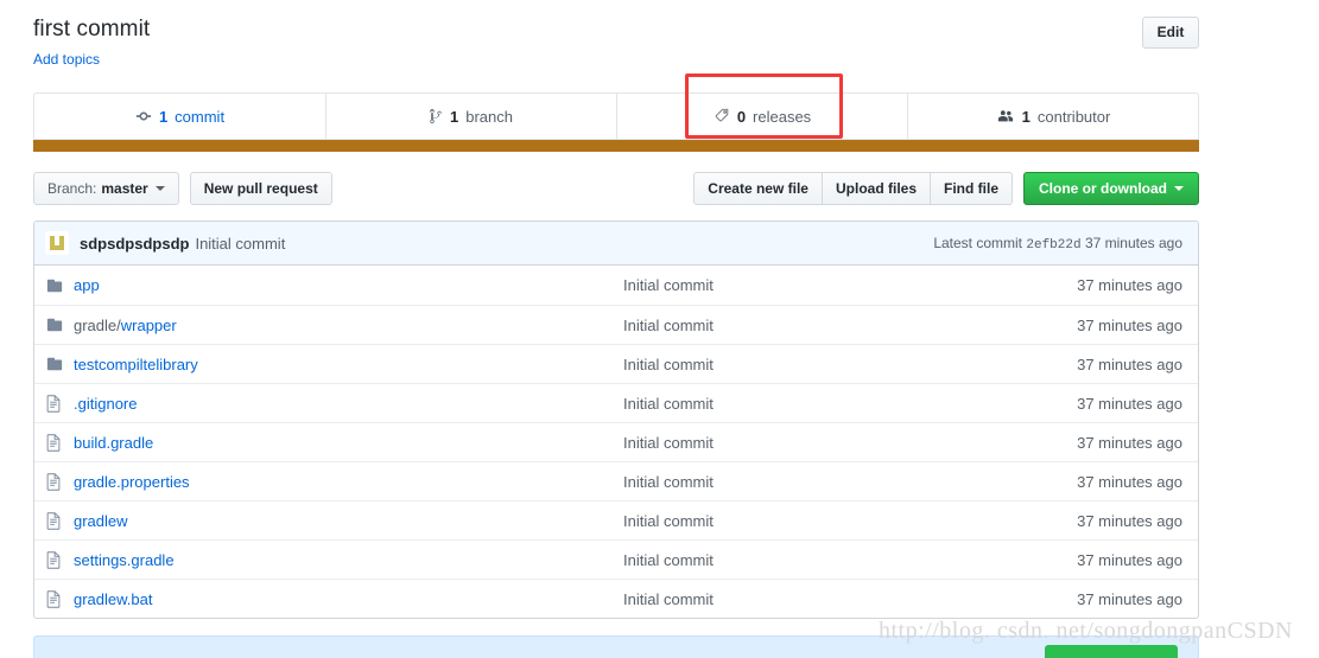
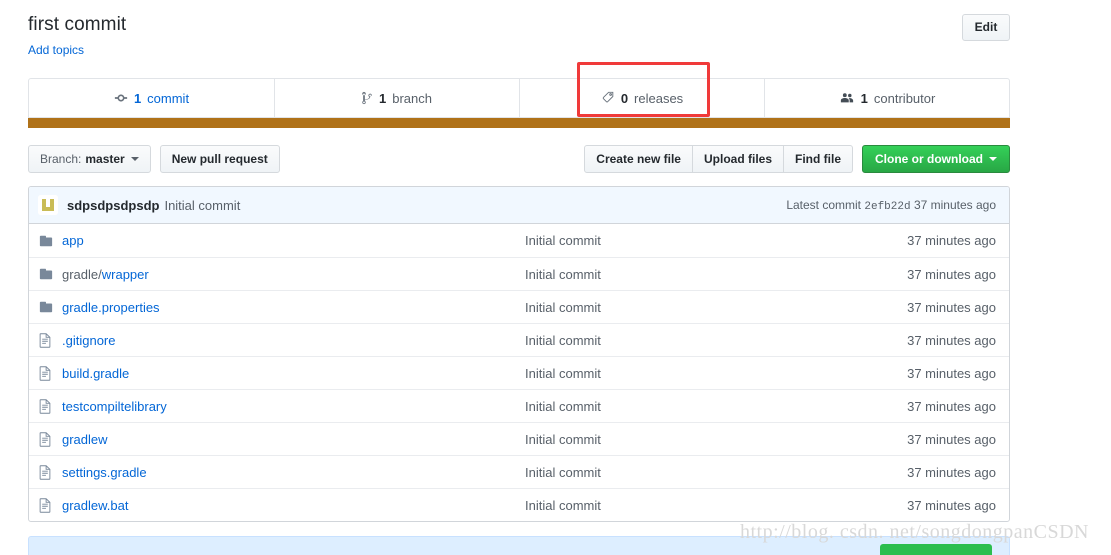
  first commit
  Add topics
  Edit
  1
  commit
  1
  branch
  0
  releases
  1
  contributor
  Branch:
  master
  New pull request
  Create new file
  Upload files
  Find file
  Clone or download
  sdpsdpsdpsdp
  Initial commit
  Latest commit 2efb22d 37 minutes ago
  app
  Initial commit
  37 minutes ago
  gradle/wrapper
  Initial commit
  37 minutes ago
- testcompiltelibrary
+ gradle.properties
  Initial commit
  37 minutes ago
  .gitignore
  Initial commit
  37 minutes ago
  build.gradle
  Initial commit
  37 minutes ago
- gradle.properties
+ testcompiltelibrary
  Initial commit
  37 minutes ago
  gradlew
  Initial commit
  37 minutes ago
  settings.gradle
  Initial commit
  37 minutes ago
  gradlew.bat
  Initial commit
  37 minutes ago
  http://blog. csdn. net/songdongpanCSDN
